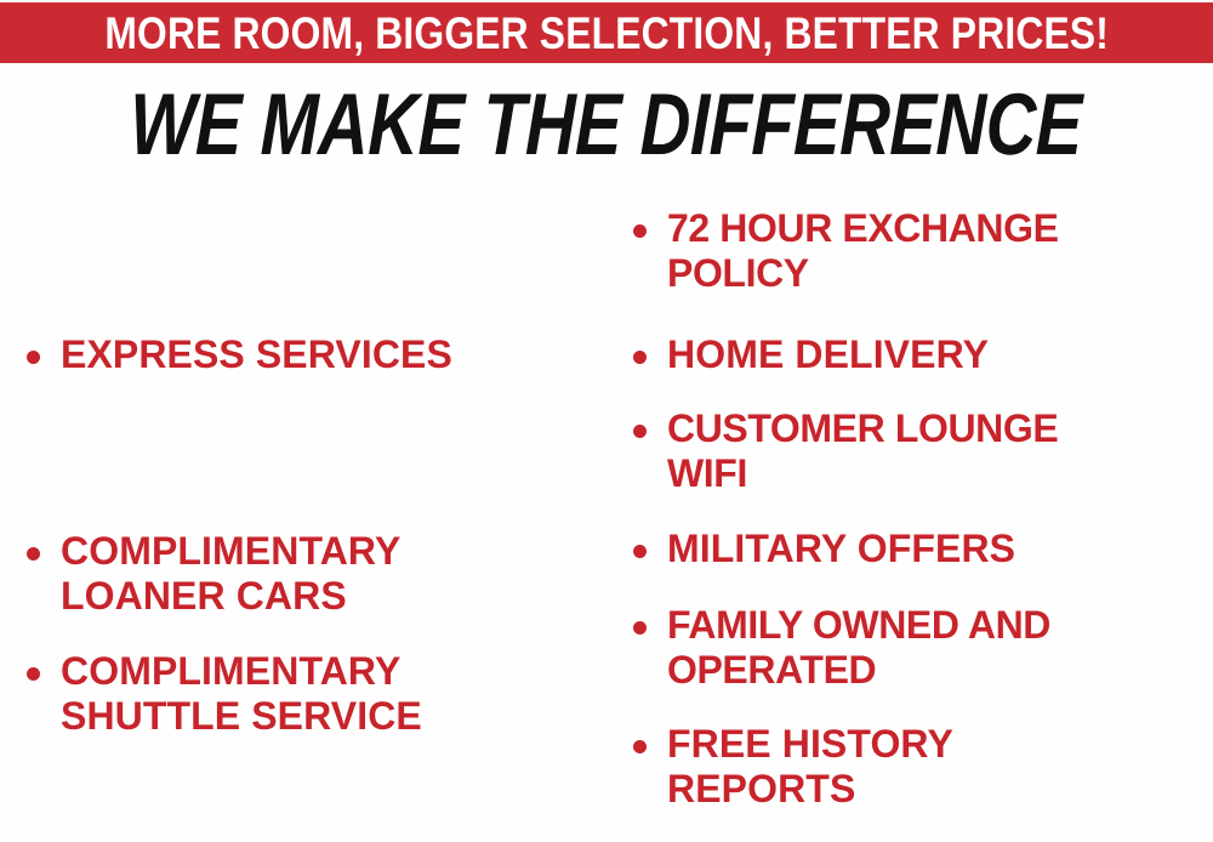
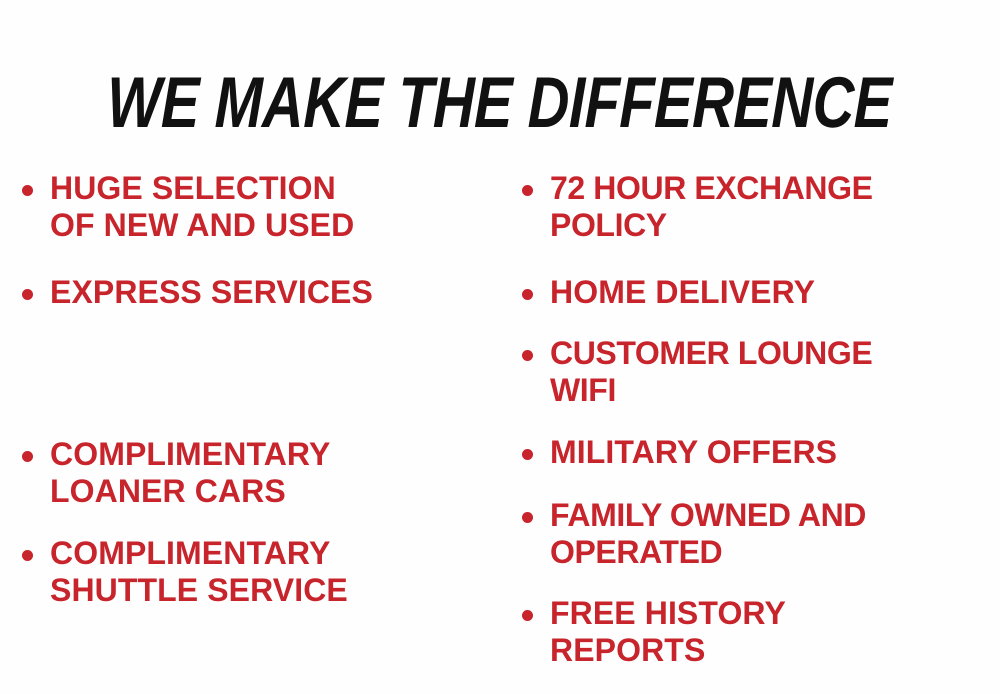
- MORE ROOM, BIGGER SELECTION, BETTER PRICES!
  WE MAKE THE DIFFERENCE
+ HUGE SELECTION
+ OF NEW AND USED
  EXPRESS SERVICES
  COMPLIMENTARY
  LOANER CARS
  COMPLIMENTARY
  SHUTTLE SERVICE
  72 HOUR EXCHANGE
  POLICY
  HOME DELIVERY
  CUSTOMER LOUNGE
  WIFI
  MILITARY OFFERS
  FAMILY OWNED AND
  OPERATED
  FREE HISTORY
  REPORTS
